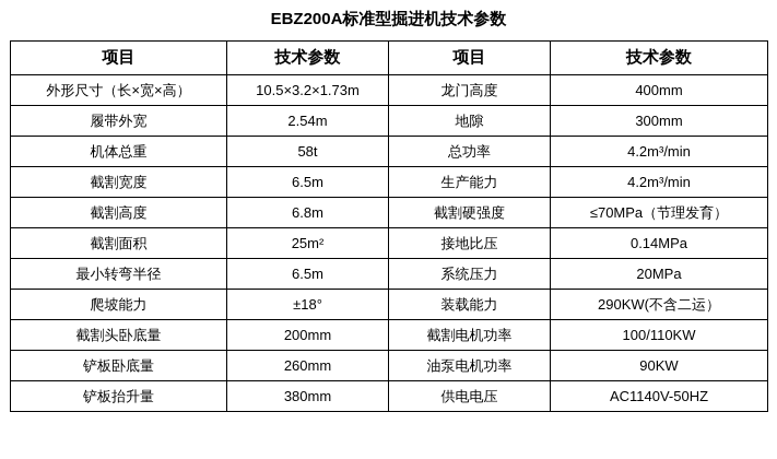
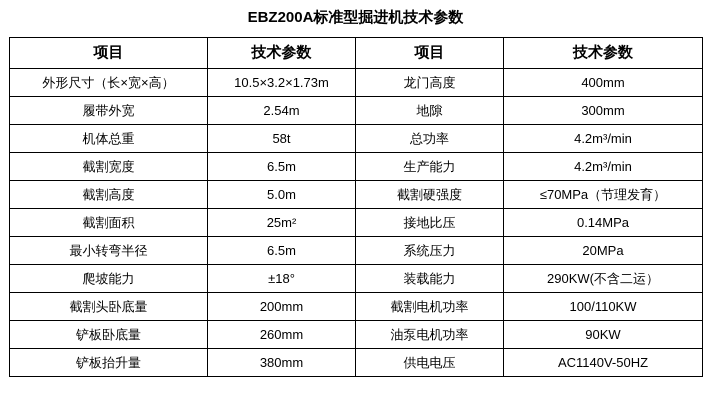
  EBZ200A标准型掘进机技术参数
  项目	技术参数	项目	技术参数
  外形尺寸（长×宽×高）	10.5×3.2×1.73m	龙门高度	400mm
  履带外宽	2.54m	地隙	300mm
  机体总重	58t	总功率	4.2m³/min
  截割宽度	6.5m	生产能力	4.2m³/min
- 截割高度	6.8m	截割硬强度	≤70MPa（节理发育）
+ 截割高度	5.0m	截割硬强度	≤70MPa（节理发育）
  截割面积	25m²	接地比压	0.14MPa
  最小转弯半径	6.5m	系统压力	20MPa
  爬坡能力	±18°	装载能力	290KW(不含二运）
  截割头卧底量	200mm	截割电机功率	100/110KW
  铲板卧底量	260mm	油泵电机功率	90KW
  铲板抬升量	380mm	供电电压	AC1140V-50HZ
